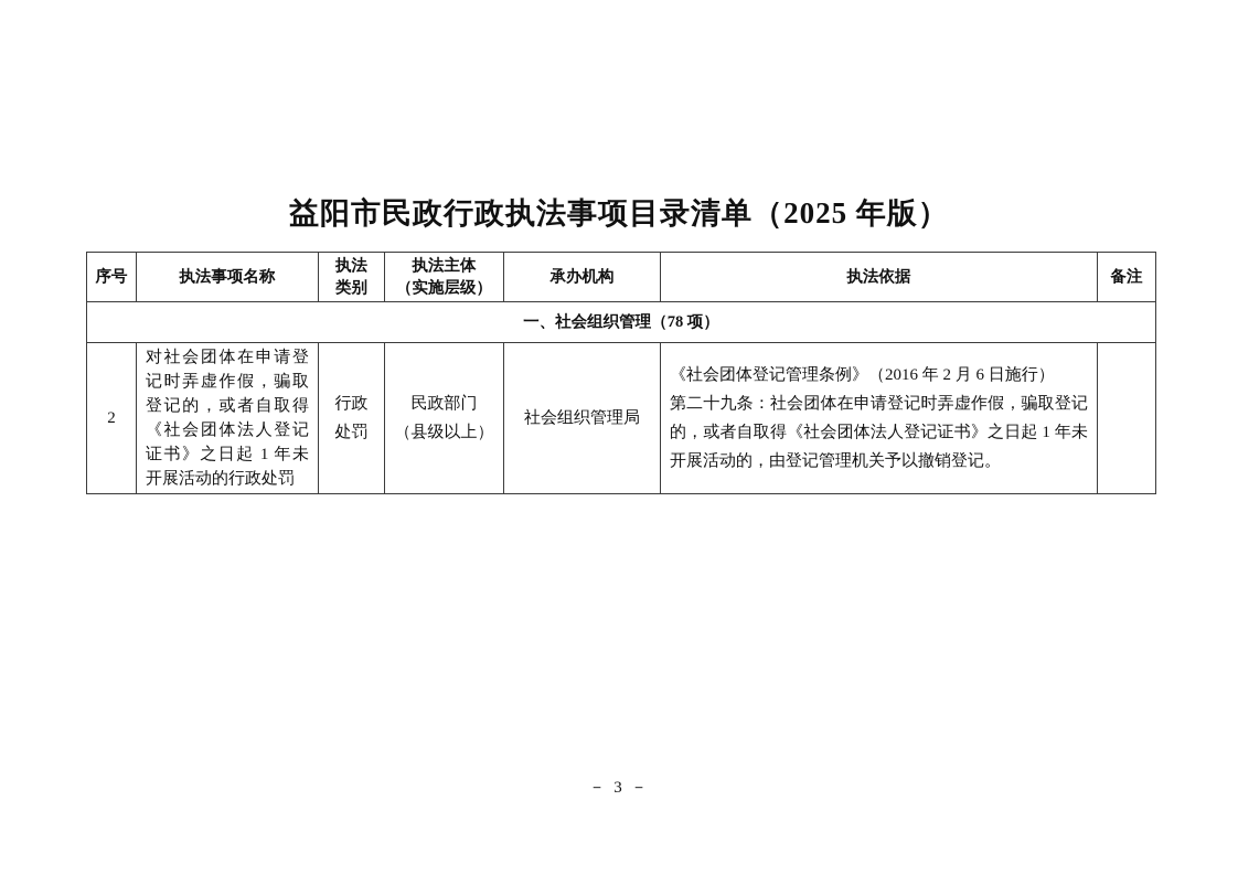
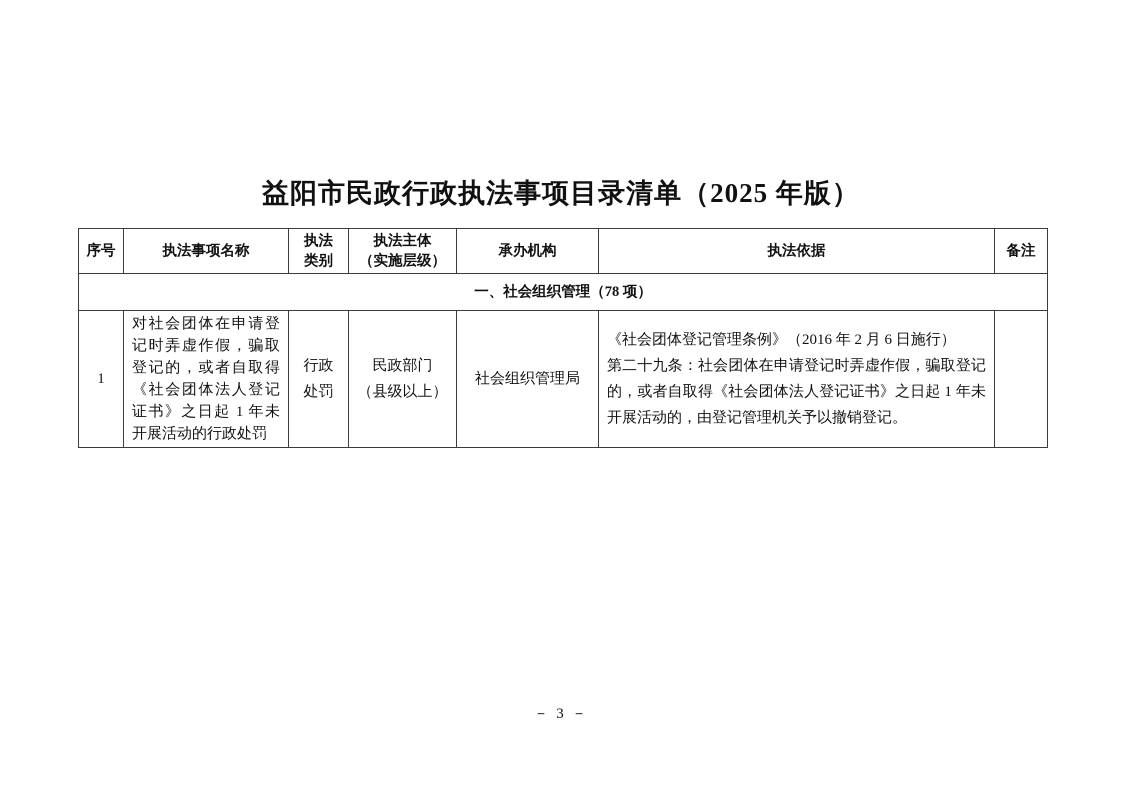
  益阳市民政行政执法事项目录清单（2025 年版）
  序号	执法事项名称	执法 类别	执法主体 （实施层级）	承办机构	执法依据	备注
  一、社会组织管理（78 项）
- 2	对社会团体在申请登记时弄虚作假，骗取登记的，或者自取得《社会团体法人登记证书》之日起 1 年未开展活动的行政处罚	行政 处罚	民政部门 （县级以上）	社会组织管理局	《社会团体登记管理条例》（2016 年 2 月 6 日施行） 第二十九条：社会团体在申请登记时弄虚作假，骗取登记的，或者自取得《社会团体法人登记证书》之日起 1 年未开展活动的，由登记管理机关予以撤销登记。
+ 1	对社会团体在申请登记时弄虚作假，骗取登记的，或者自取得《社会团体法人登记证书》之日起 1 年未开展活动的行政处罚	行政 处罚	民政部门 （县级以上）	社会组织管理局	《社会团体登记管理条例》（2016 年 2 月 6 日施行） 第二十九条：社会团体在申请登记时弄虚作假，骗取登记的，或者自取得《社会团体法人登记证书》之日起 1 年未开展活动的，由登记管理机关予以撤销登记。
  － 3 －
